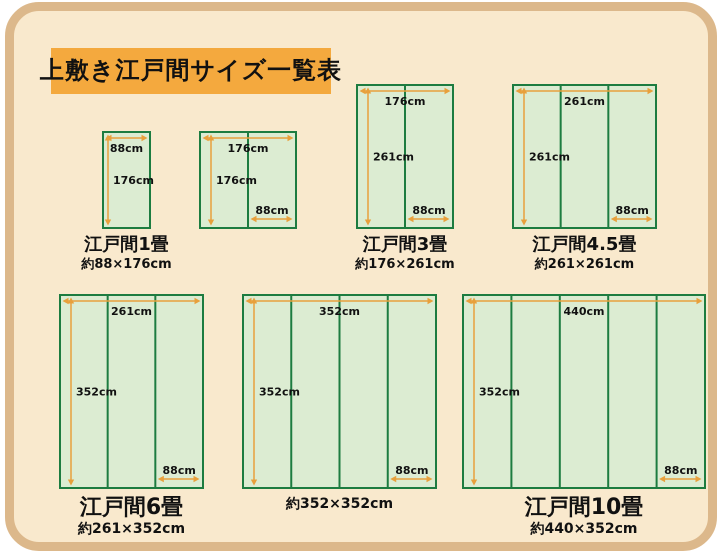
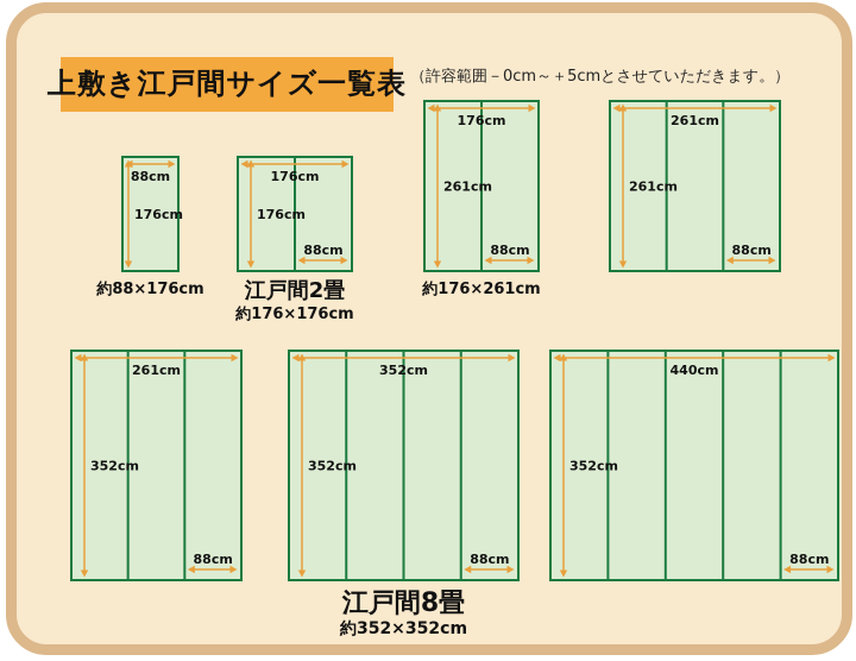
  上敷き江戸間サイズ一覧表
+ （許容範囲－0cm～＋5cmとさせていただきます。）
  88cm
  176cm
- 江戸間1畳
  約88×176cm
  176cm
  176cm
  88cm
+ 江戸間2畳
+ 約176×176cm
  176cm
  261cm
  88cm
- 江戸間3畳
  約176×261cm
  261cm
  261cm
  88cm
- 江戸間4.5畳
- 約261×261cm
  261cm
  352cm
  88cm
- 江戸間6畳
- 約261×352cm
  352cm
  352cm
  88cm
+ 江戸間8畳
  約352×352cm
  440cm
  352cm
  88cm
- 江戸間10畳
- 約440×352cm
